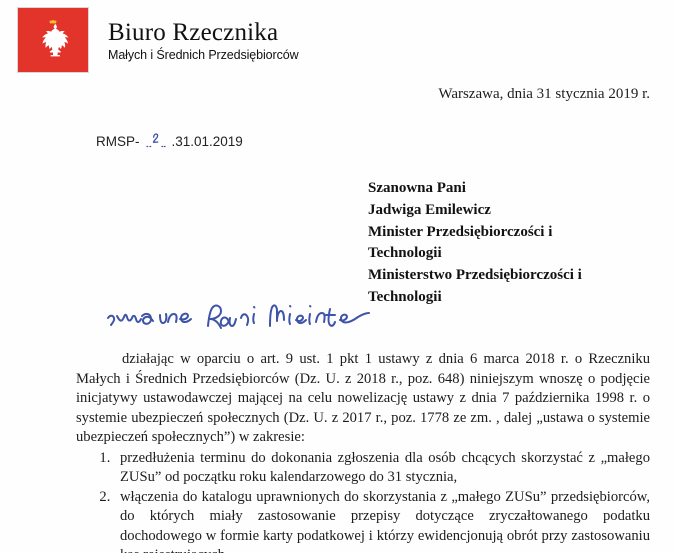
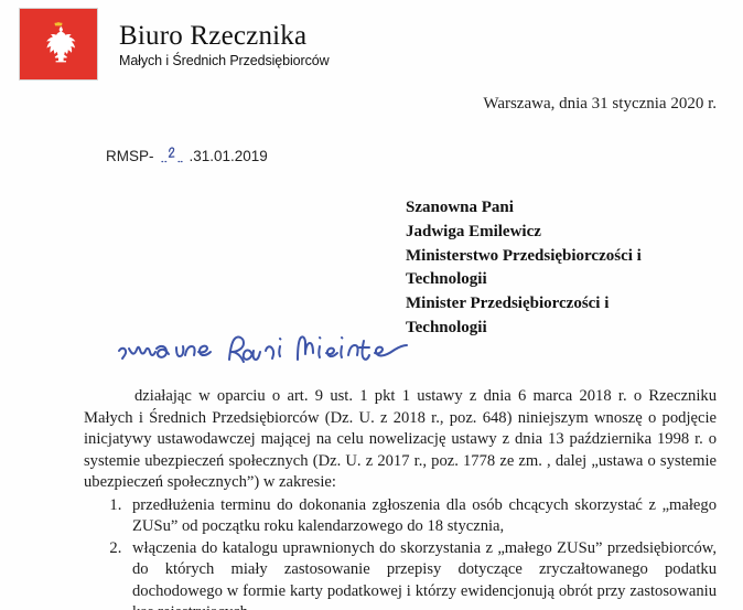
  Biuro Rzecznika
  Małych i Średnich Przedsiębiorców
- Warszawa, dnia 31 stycznia 2019 r.
+ Warszawa, dnia 31 stycznia 2020 r.
  RMSP-
  .31.01.2019
  Szanowna Pani
  Jadwiga Emilewicz
- Minister Przedsiębiorczości i
+ Ministerstwo Przedsiębiorczości i
  Technologii
- Ministerstwo Przedsiębiorczości i
+ Minister Przedsiębiorczości i
  Technologii
- działając w oparciu o art. 9 ust. 1 pkt 1 ustawy z dnia 6 marca 2018 r. o Rzeczniku Małych i Średnich Przedsiębiorców (Dz. U. z 2018 r., poz. 648) niniejszym wnoszę o podjęcie inicjatywy ustawodawczej mającej na celu nowelizację ustawy z dnia 7 października 1998 r. o systemie ubezpieczeń społecznych (Dz. U. z 2017 r., poz. 1778 ze zm. , dalej „ustawa o systemie ubezpieczeń społecznych”) w zakresie:
+ działając w oparciu o art. 9 ust. 1 pkt 1 ustawy z dnia 6 marca 2018 r. o Rzeczniku Małych i Średnich Przedsiębiorców (Dz. U. z 2018 r., poz. 648) niniejszym wnoszę o podjęcie inicjatywy ustawodawczej mającej na celu nowelizację ustawy z dnia 13 października 1998 r. o systemie ubezpieczeń społecznych (Dz. U. z 2017 r., poz. 1778 ze zm. , dalej „ustawa o systemie ubezpieczeń społecznych”) w zakresie:
- przedłużenia terminu do dokonania zgłoszenia dla osób chcących skorzystać z „małego ZUSu” od początku roku kalendarzowego do 31 stycznia,
+ przedłużenia terminu do dokonania zgłoszenia dla osób chcących skorzystać z „małego ZUSu” od początku roku kalendarzowego do 18 stycznia,
  włączenia do katalogu uprawnionych do skorzystania z „małego ZUSu” przedsiębiorców, do których miały zastosowanie przepisy dotyczące zryczałtowanego podatku dochodowego w formie karty podatkowej i którzy ewidencjonują obrót przy zastosowaniu
